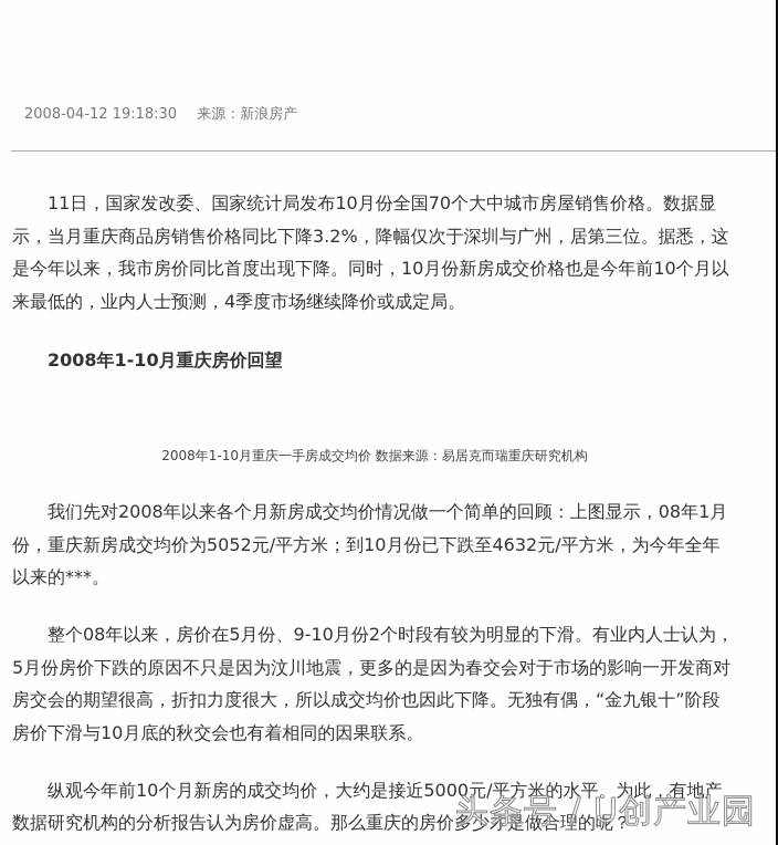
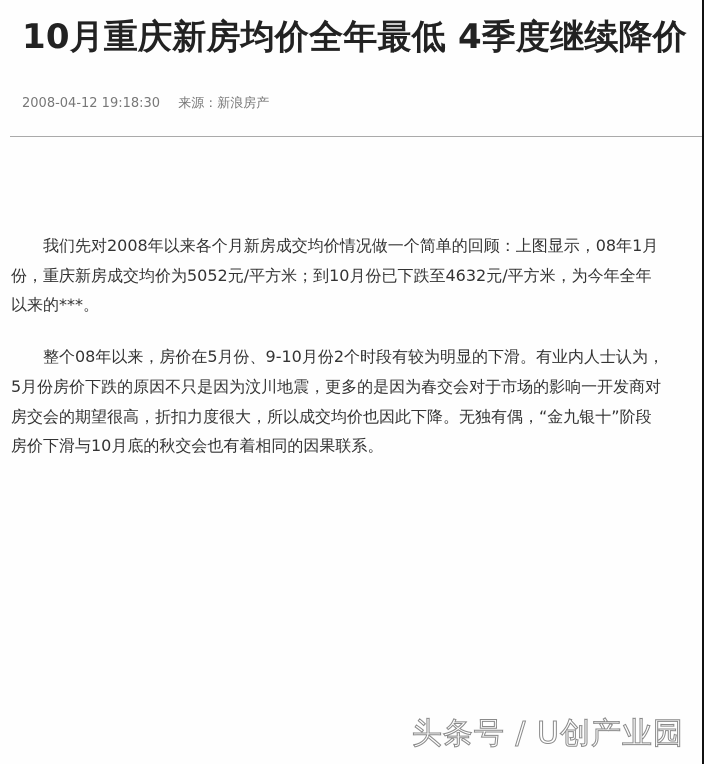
+ 10月重庆新房均价全年最低 4季度继续降价
  2008-04-12 19:18:30 来源：新浪房产
- 11日，国家发改委、国家统计局发布10月份全国70个大中城市房屋销售价格。数据显示，当月重庆商品房销售价格同比下降3.2%，降幅仅次于深圳与广州，居第三位。据悉，这是今年以来，我市房价同比首度出现下降。同时，10月份新房成交价格也是今年前10个月以来最低的，业内人士预测，4季度市场继续降价或成定局。
- 2008年1-10月重庆房价回望
- 2008年1-10月重庆一手房成交均价 数据来源：易居克而瑞重庆研究机构
  我们先对2008年以来各个月新房成交均价情况做一个简单的回顾：上图显示，08年1月份，重庆新房成交均价为5052元/平方米；到10月份已下跌至4632元/平方米，为今年全年以来的***。
  整个08年以来，房价在5月份、9-10月份2个时段有较为明显的下滑。有业内人士认为，5月份房价下跌的原因不只是因为汶川地震，更多的是因为春交会对于市场的影响一开发商对房交会的期望很高，折扣力度很大，所以成交均价也因此下降。无独有偶，“金九银十”阶段房价下滑与10月底的秋交会也有着相同的因果联系。
- 纵观今年前10个月新房的成交均价，大约是接近5000元/平方米的水平。为此，有地产数据研究机构的分析报告认为房价虚高。那么重庆的房价多少才是做合理的呢？
  头条号 / U创产业园
